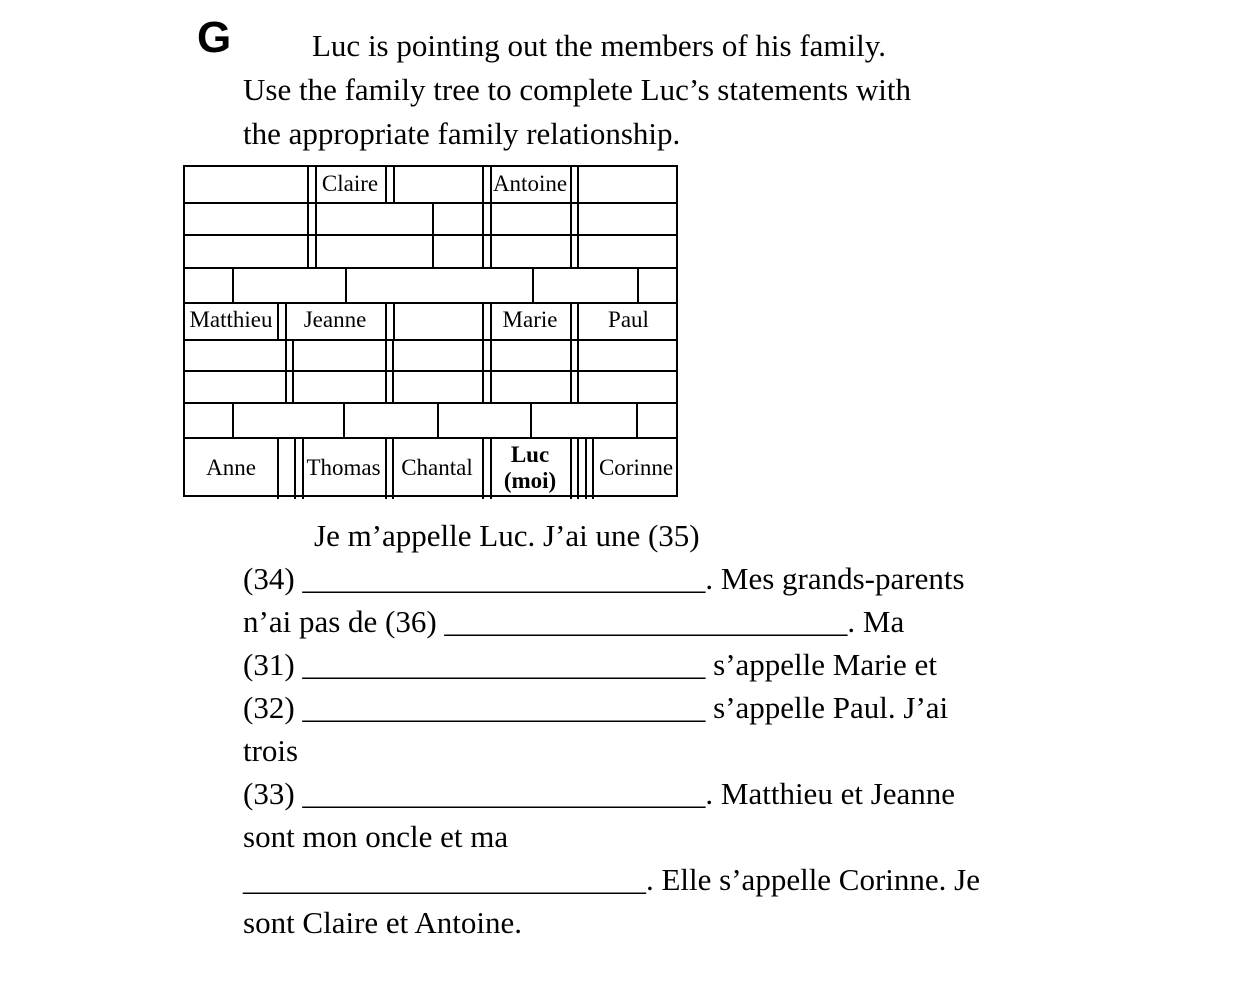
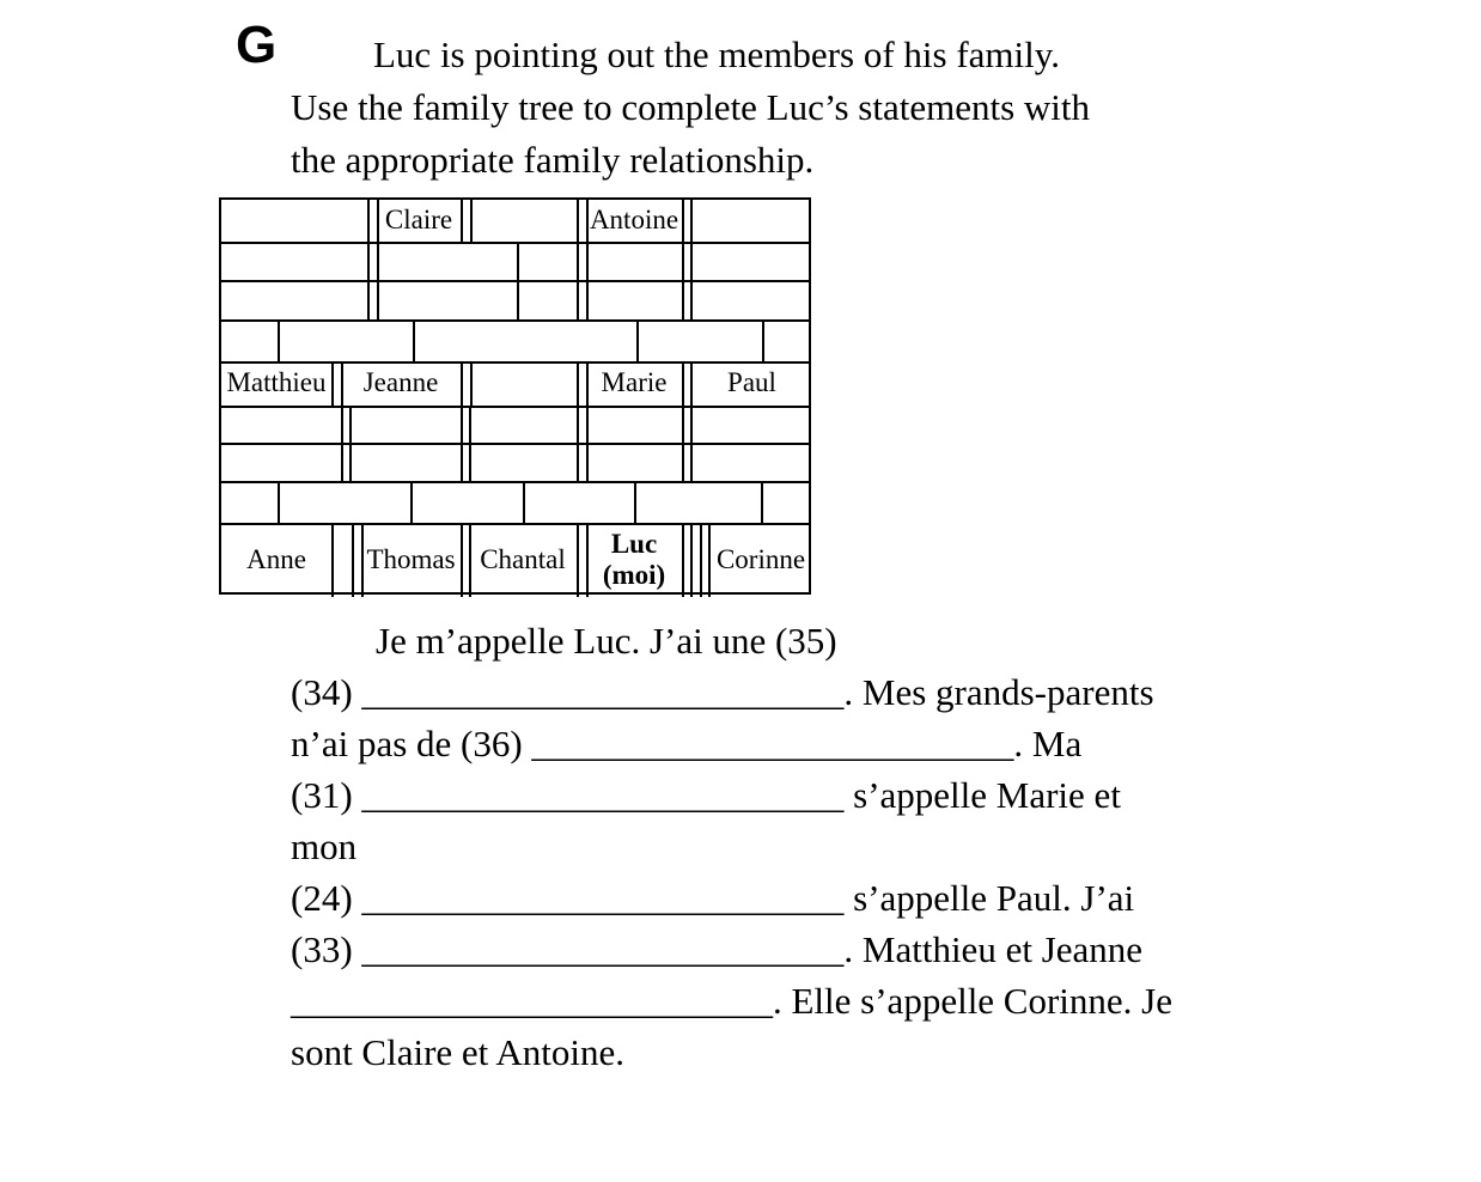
  G
  Luc is pointing out the members of his family.
  Use the family tree to complete Luc’s statements with
  the appropriate family relationship.
  Claire
  Antoine
  Matthieu
  Jeanne
  Marie
  Paul
  Anne
  Thomas
  Chantal
  Luc
  (moi)
  Corinne
  Je m’appelle Luc. J’ai une (35)
  (34) __________________________. Mes grands-parents
  n’ai pas de (36) __________________________. Ma
  (31) __________________________ s’appelle Marie et
+ mon
- (32) __________________________ s’appelle Paul. J’ai
+ (24) __________________________ s’appelle Paul. J’ai
- trois
  (33) __________________________. Matthieu et Jeanne
- sont mon oncle et ma
  __________________________. Elle s’appelle Corinne. Je
  sont Claire et Antoine.
